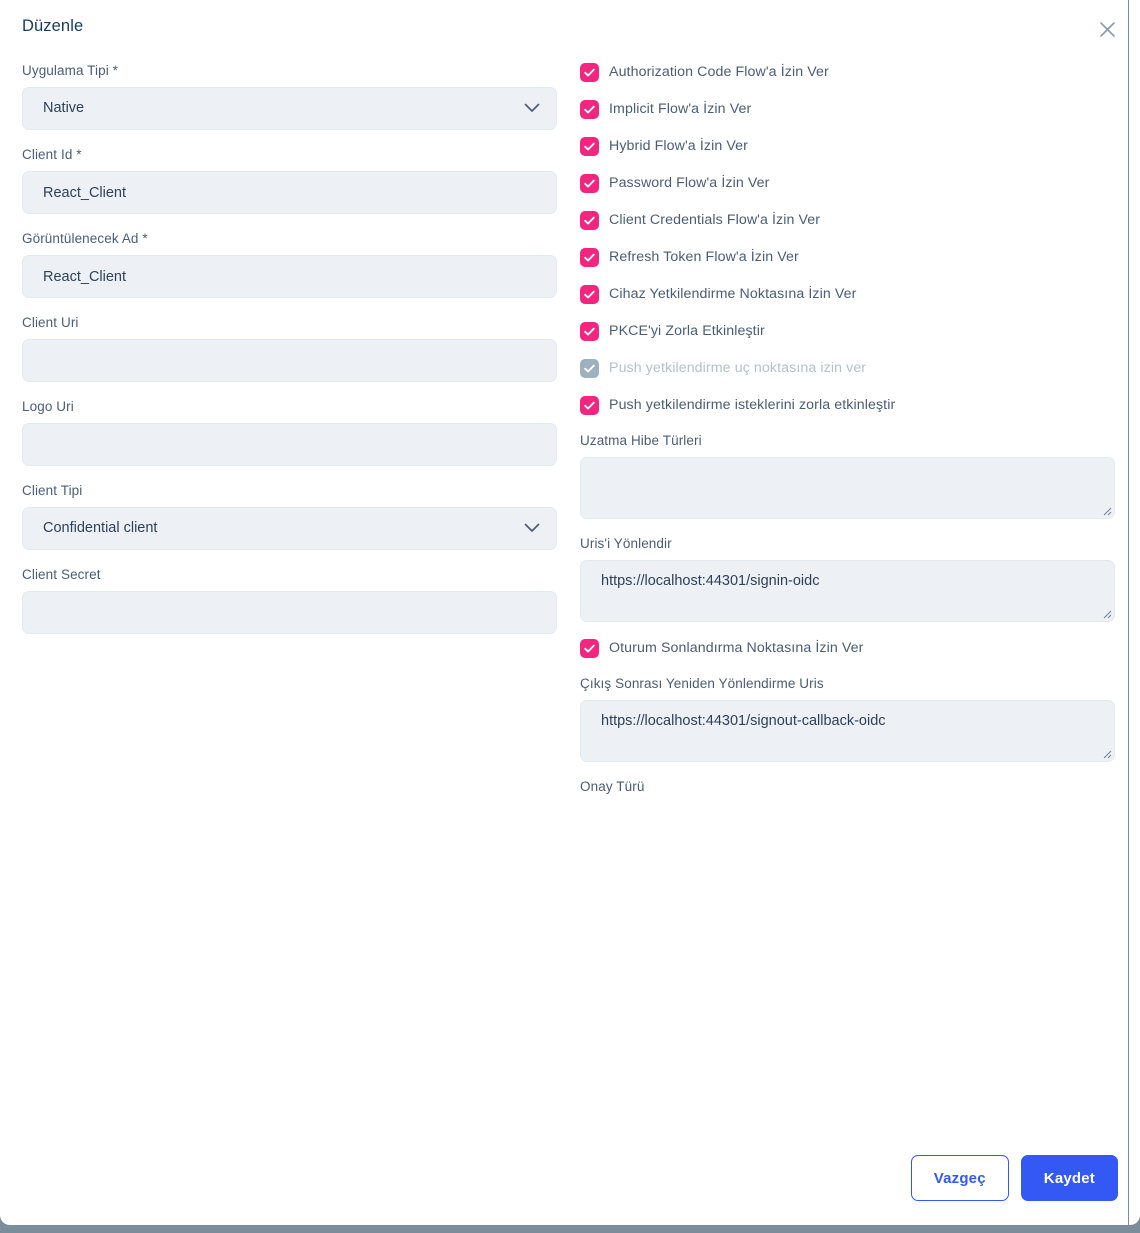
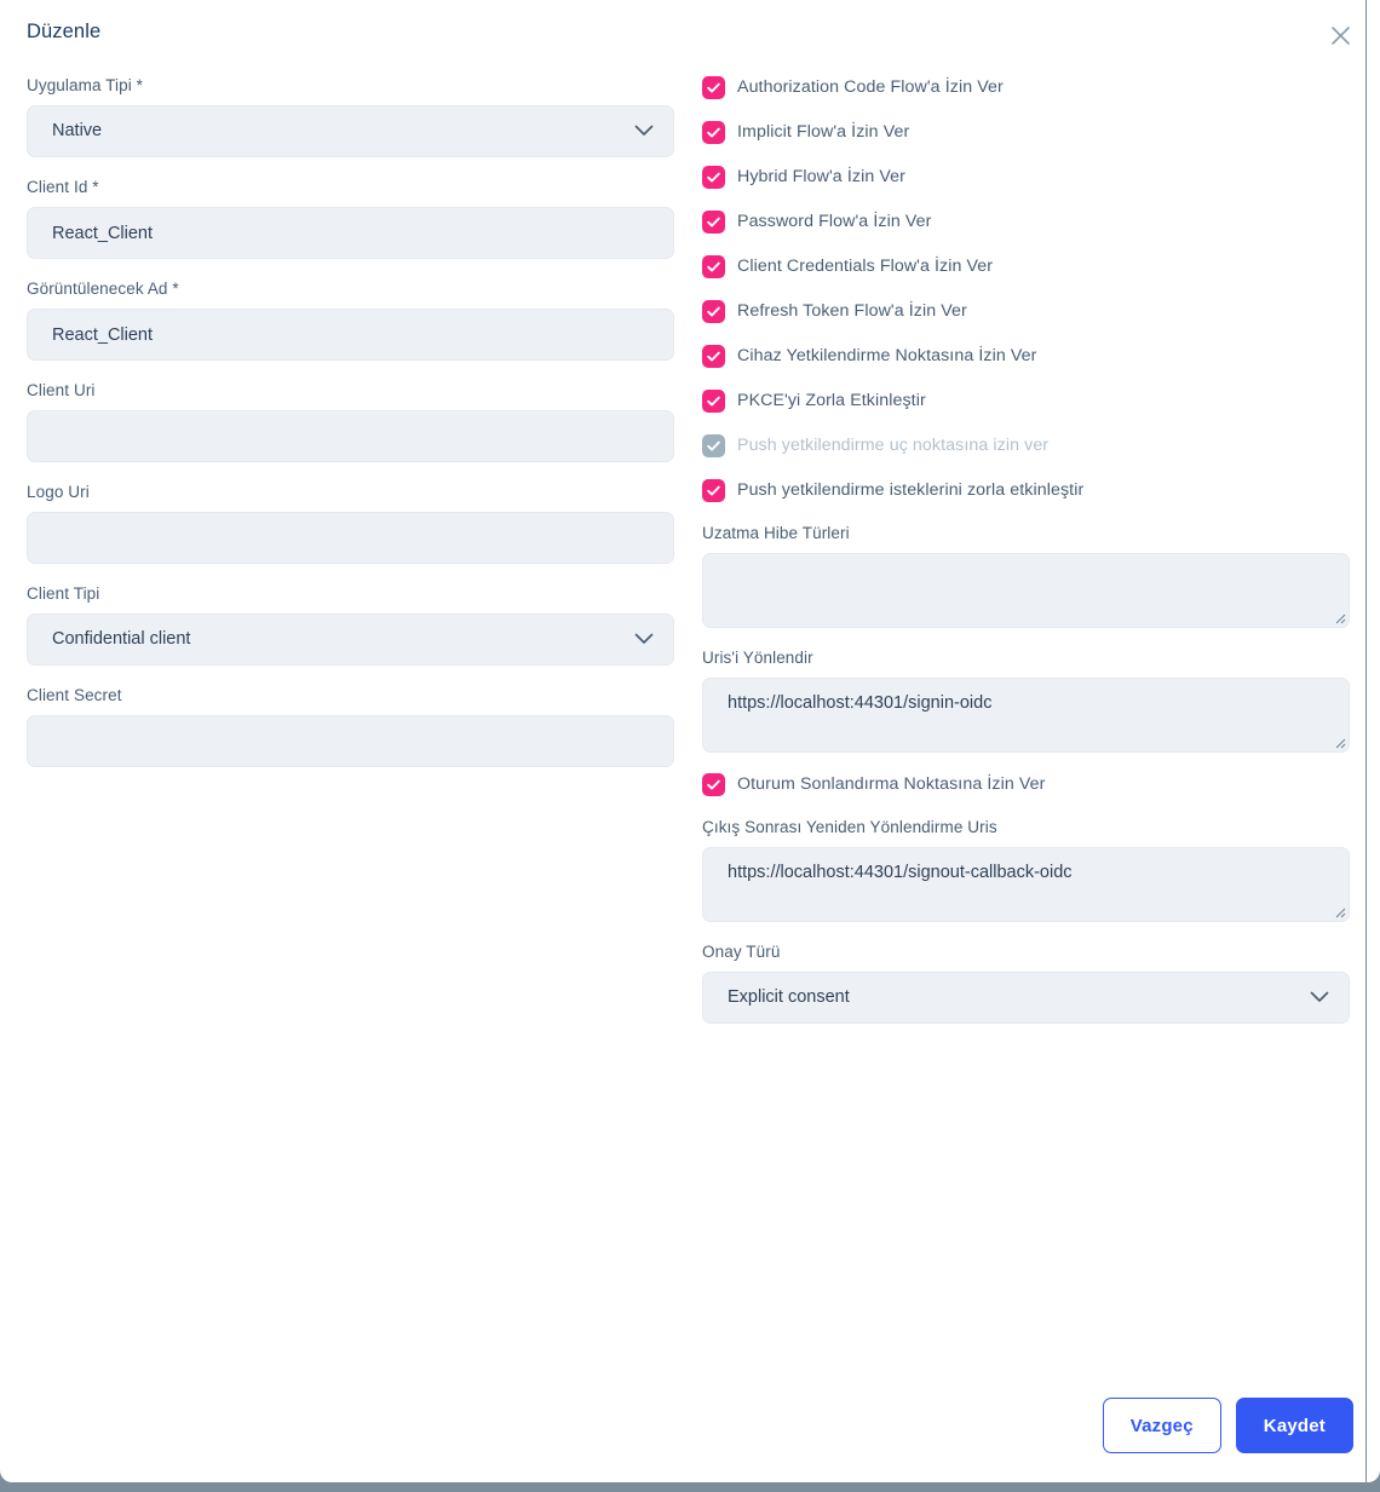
  Düzenle
  Uygulama Tipi *
  Native
  Client Id *
  React_Client
  Görüntülenecek Ad *
  React_Client
  Client Uri
  Logo Uri
  Client Tipi
  Confidential client
  Client Secret
  Authorization Code Flow'a İzin Ver
  Implicit Flow'a İzin Ver
  Hybrid Flow'a İzin Ver
  Password Flow'a İzin Ver
  Client Credentials Flow'a İzin Ver
  Refresh Token Flow'a İzin Ver
  Cihaz Yetkilendirme Noktasına İzin Ver
  PKCE'yi Zorla Etkinleştir
  Push yetkilendirme uç noktasına izin ver
  Push yetkilendirme isteklerini zorla etkinleştir
  Uzatma Hibe Türleri
  Uris'i Yönlendir
  https://localhost:44301/signin-oidc
  Oturum Sonlandırma Noktasına İzin Ver
  Çıkış Sonrası Yeniden Yönlendirme Uris
  https://localhost:44301/signout-callback-oidc
  Onay Türü
+ Explicit consent
  Vazgeç
  Kaydet
